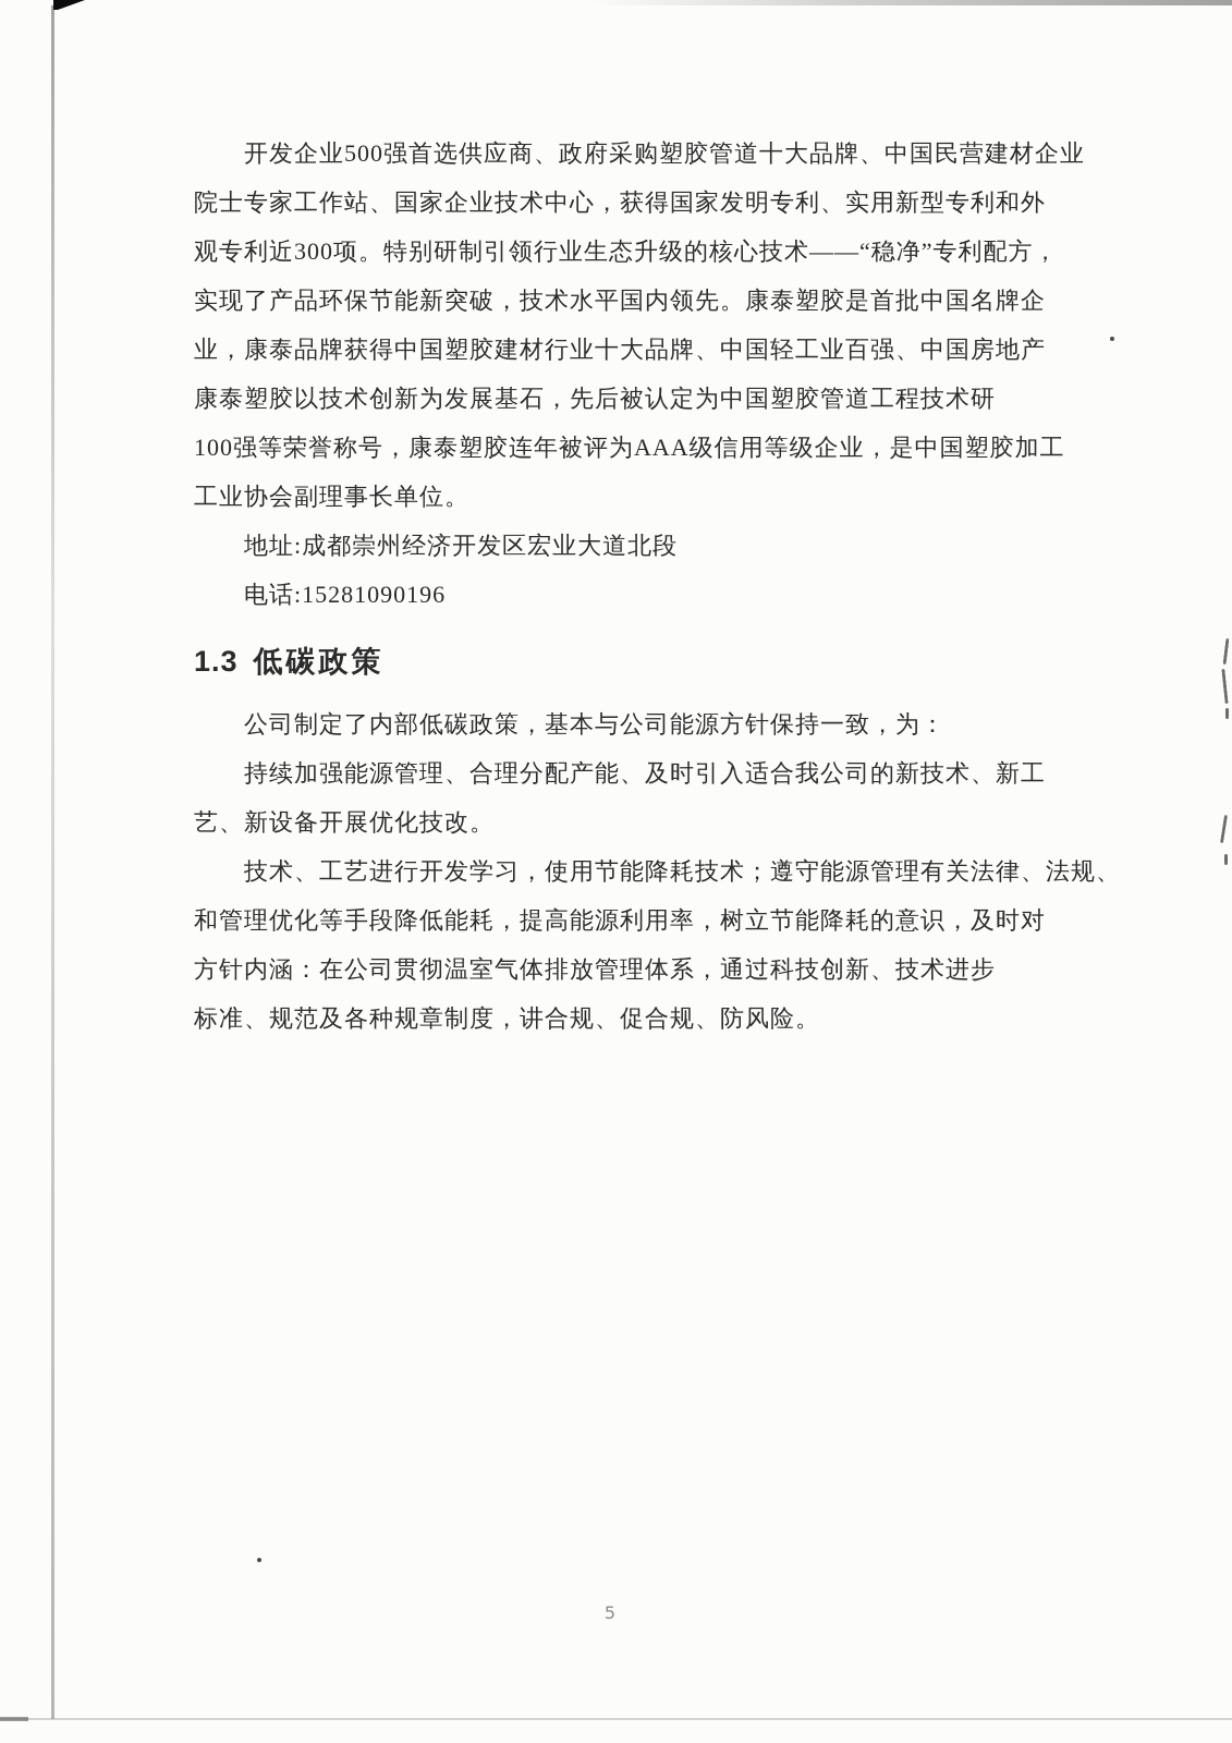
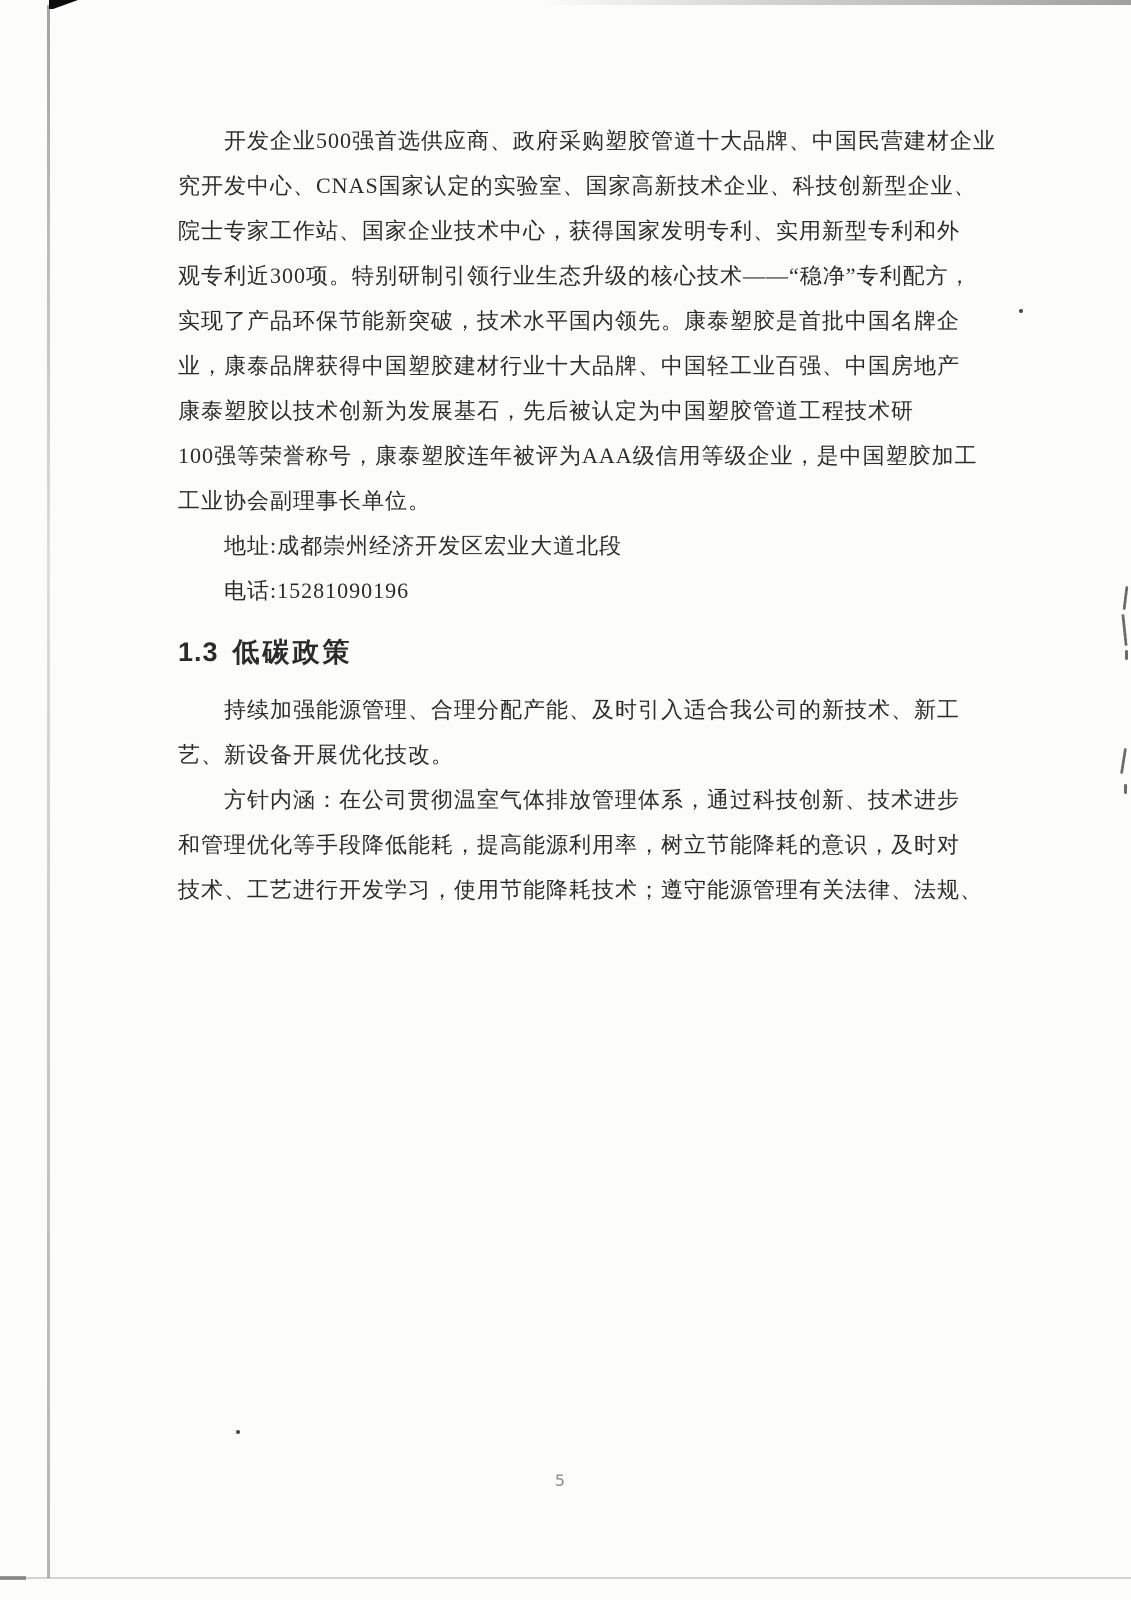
  开发企业500强首选供应商、政府采购塑胶管道十大品牌、中国民营建材企业
+ 究开发中心、CNAS国家认定的实验室、国家高新技术企业、科技创新型企业、
  院士专家工作站、国家企业技术中心，获得国家发明专利、实用新型专利和外
  观专利近300项。特别研制引领行业生态升级的核心技术——“稳净”专利配方，
  实现了产品环保节能新突破，技术水平国内领先。康泰塑胶是首批中国名牌企
  业，康泰品牌获得中国塑胶建材行业十大品牌、中国轻工业百强、中国房地产
  康泰塑胶以技术创新为发展基石，先后被认定为中国塑胶管道工程技术研
  100强等荣誉称号，康泰塑胶连年被评为AAA级信用等级企业，是中国塑胶加工
  工业协会副理事长单位。
  地址:成都崇州经济开发区宏业大道北段
  电话:15281090196
  1.3 低碳政策
- 公司制定了内部低碳政策，基本与公司能源方针保持一致，为：
  持续加强能源管理、合理分配产能、及时引入适合我公司的新技术、新工
  艺、新设备开展优化技改。
- 技术、工艺进行开发学习，使用节能降耗技术；遵守能源管理有关法律、法规、
+ 方针内涵：在公司贯彻温室气体排放管理体系，通过科技创新、技术进步
  和管理优化等手段降低能耗，提高能源利用率，树立节能降耗的意识，及时对
- 方针内涵：在公司贯彻温室气体排放管理体系，通过科技创新、技术进步
+ 技术、工艺进行开发学习，使用节能降耗技术；遵守能源管理有关法律、法规、
- 标准、规范及各种规章制度，讲合规、促合规、防风险。
  5
